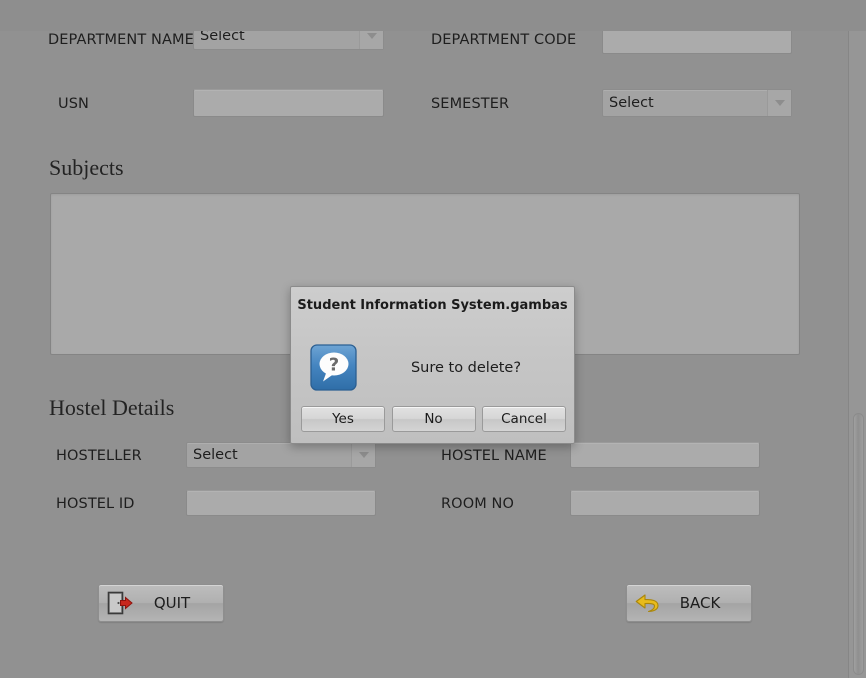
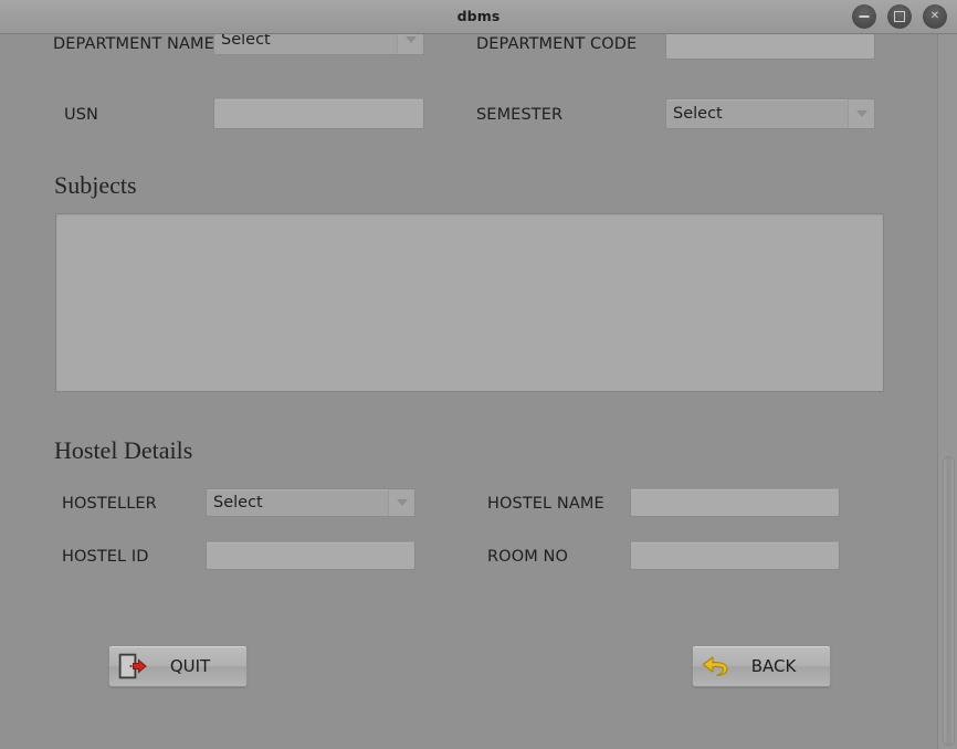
+ dbms
  DEPARTMENT NAME
  Select
  DEPARTMENT CODE
  USN
  SEMESTER
  Select
  Subjects
  Hostel Details
  HOSTELLER
  Select
  HOSTEL NAME
  HOSTEL ID
  ROOM NO
  QUIT
  BACK
- Student Information System.gambas
- ?
- Sure to delete?
- Yes
- No
- Cancel
